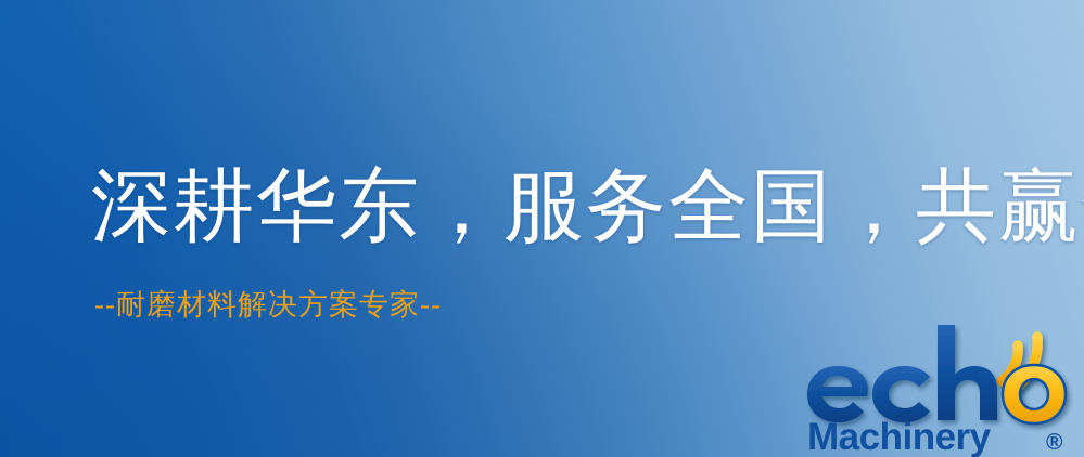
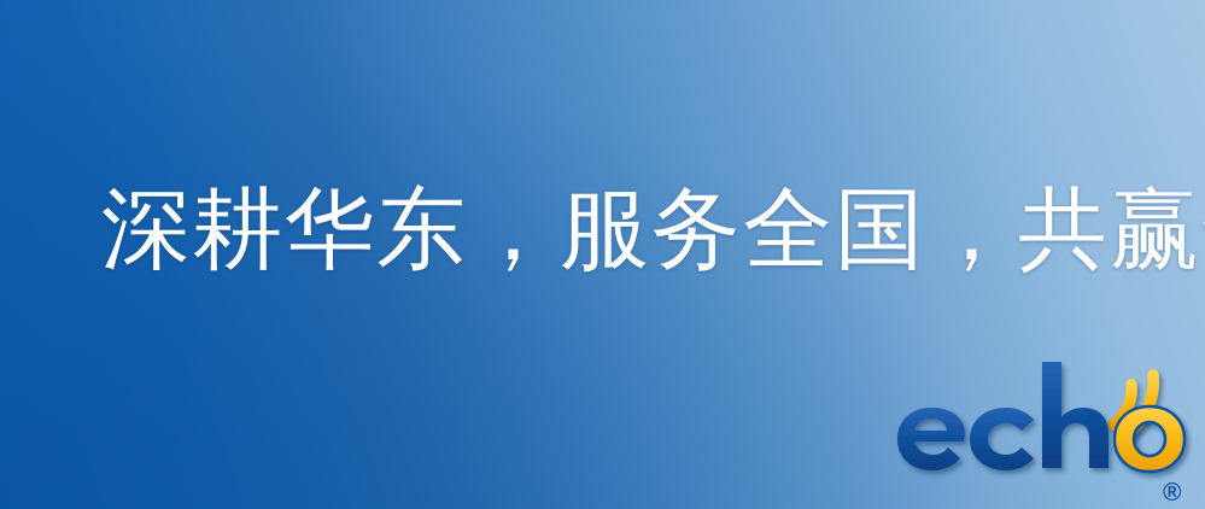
  深耕华东，服务全国，共赢
- --耐磨材料解决方案专家--
- Machinery
  ®
